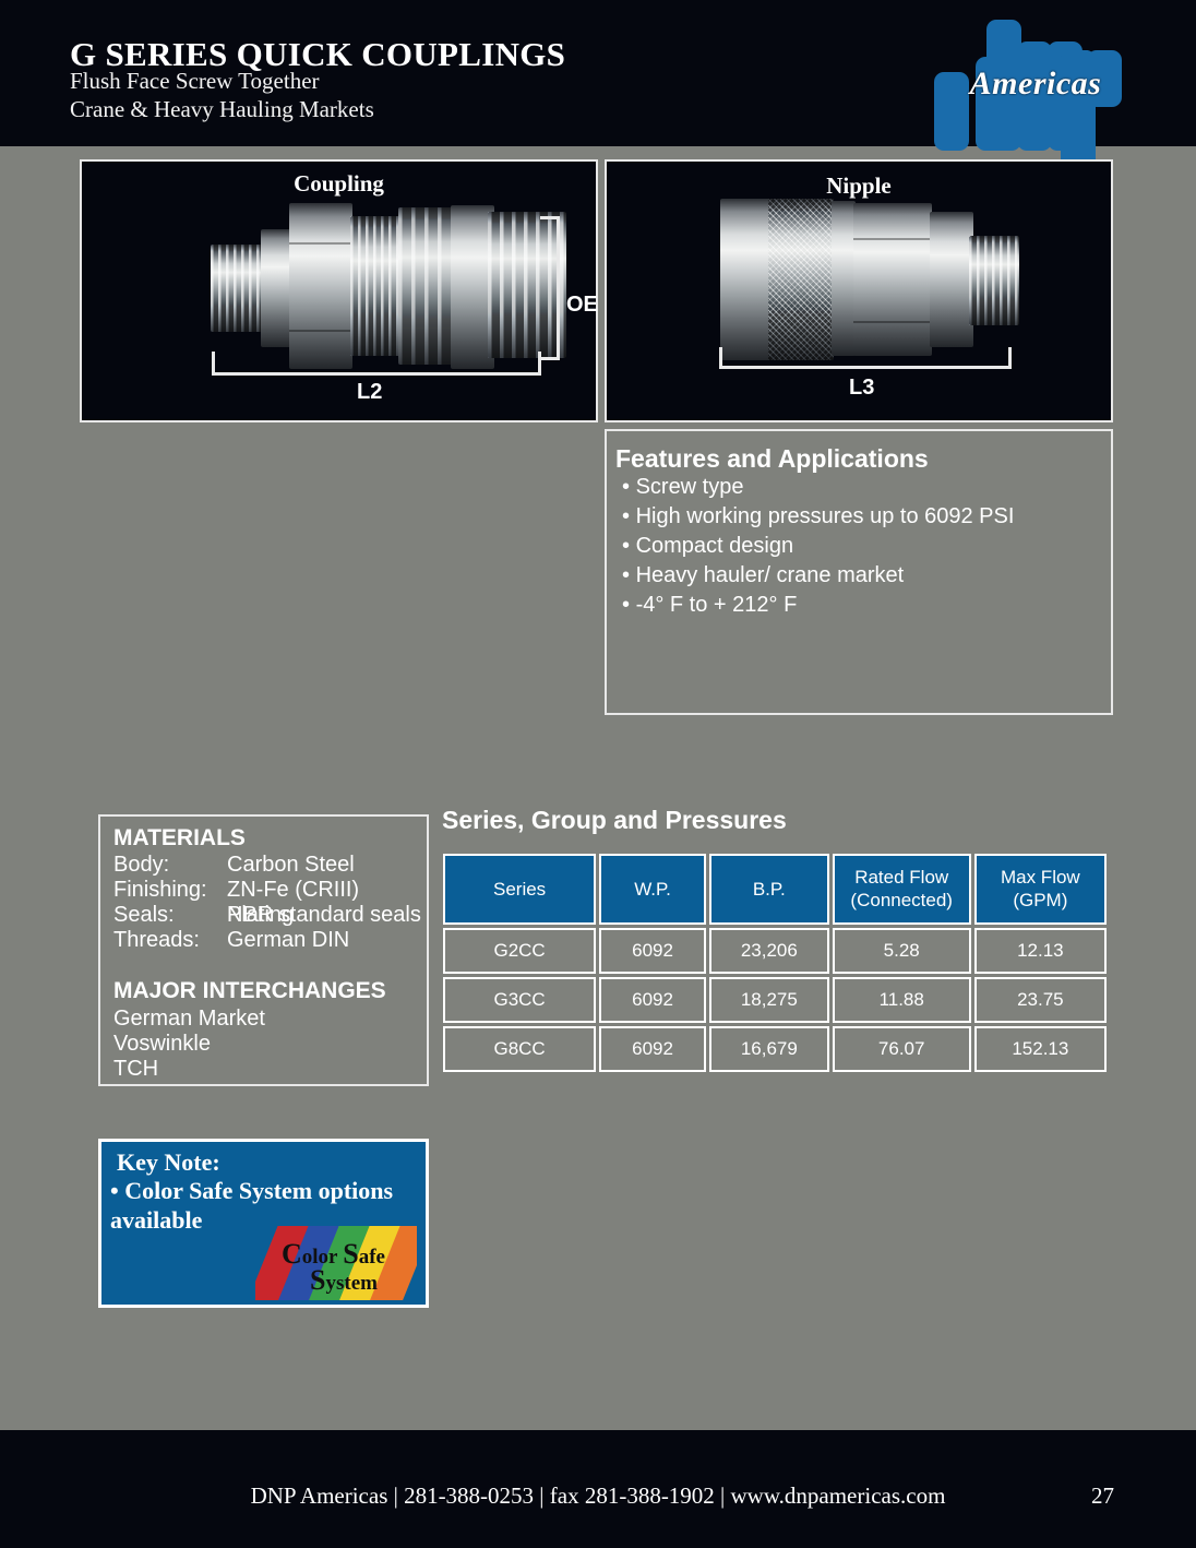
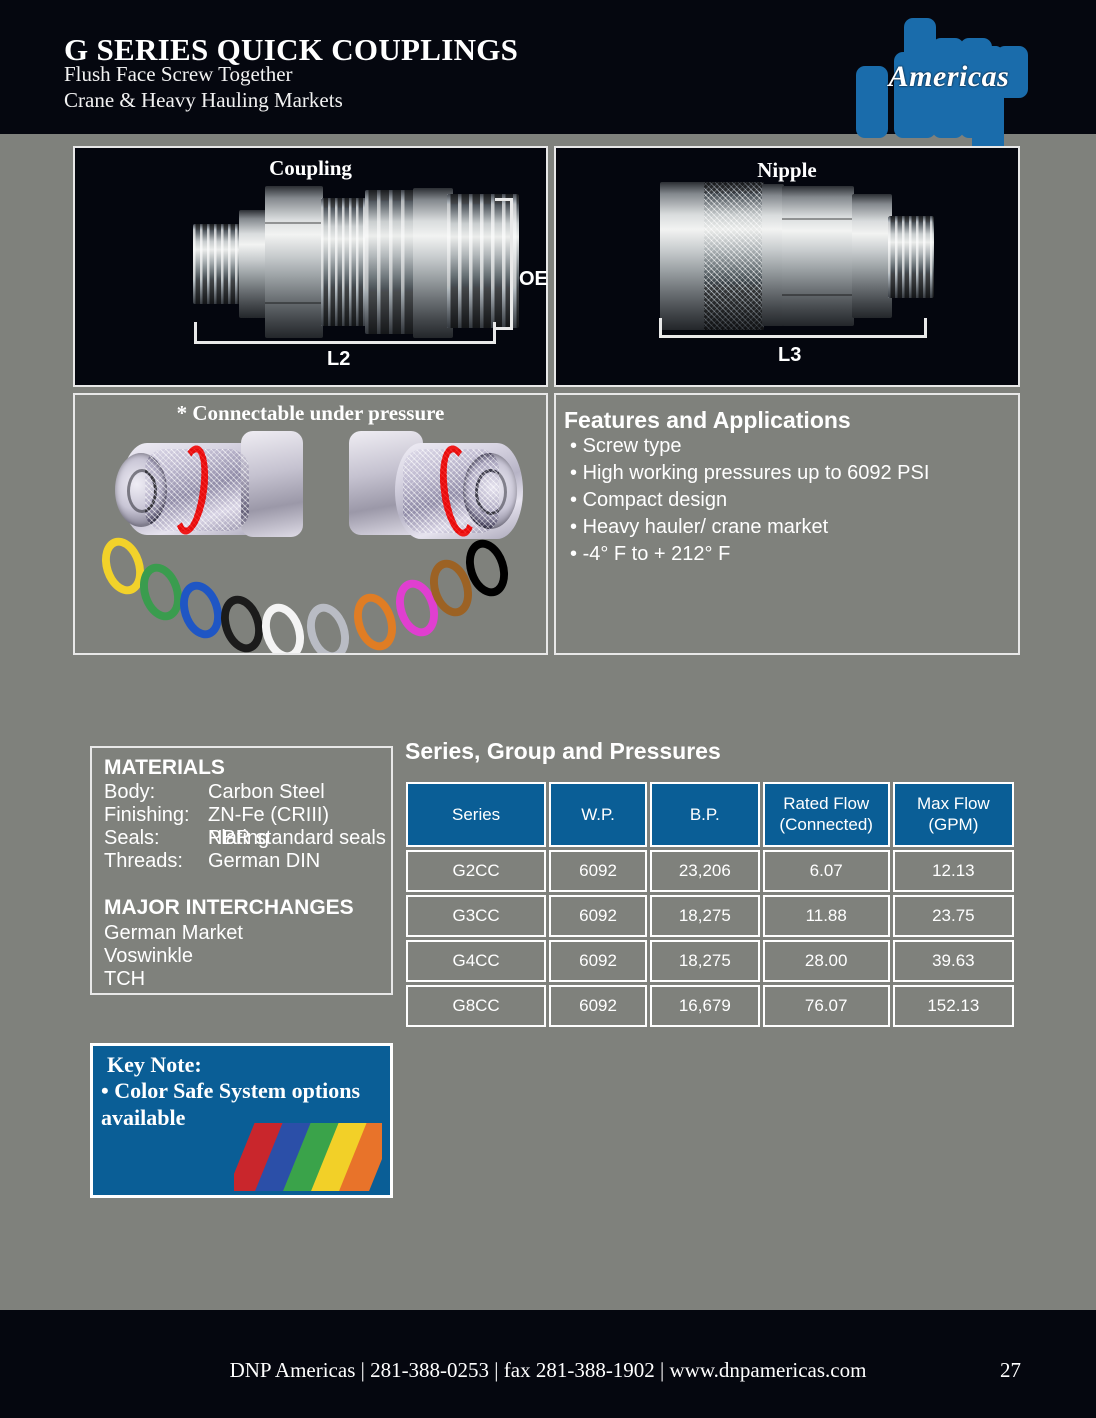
  G SERIES QUICK COUPLINGS
  Flush Face Screw Together
  Crane & Heavy Hauling Markets
  Americas
  Coupling
  OE
  L2
  Nipple
  L3
+ * Connectable under pressure
  Features and Applications
  • Screw type
  • High working pressures up to 6092 PSI
  • Compact design
  • Heavy hauler/ crane market
  • -4° F to + 212° F
  MATERIALS
  Body:
  Carbon Steel
  Finishing:
  ZN-Fe (CRIII) Plating
  Seals:
  NBR standard seals
  Threads:
  German DIN
  MAJOR INTERCHANGES
  German Market
  Voswinkle
  TCH
  Series, Group and Pressures
  Series	W.P.	B.P.	Rated Flow (Connected)	Max Flow (GPM)
- G2CC	6092	23,206	5.28	12.13
+ G2CC	6092	23,206	6.07	12.13
  G3CC	6092	18,275	11.88	23.75
+ G4CC	6092	18,275	28.00	39.63
  G8CC	6092	16,679	76.07	152.13
  Key Note:
  • Color Safe System options available
- Color Safe
- System
  DNP Americas | 281-388-0253 | fax 281-388-1902 | www.dnpamericas.com
  27
